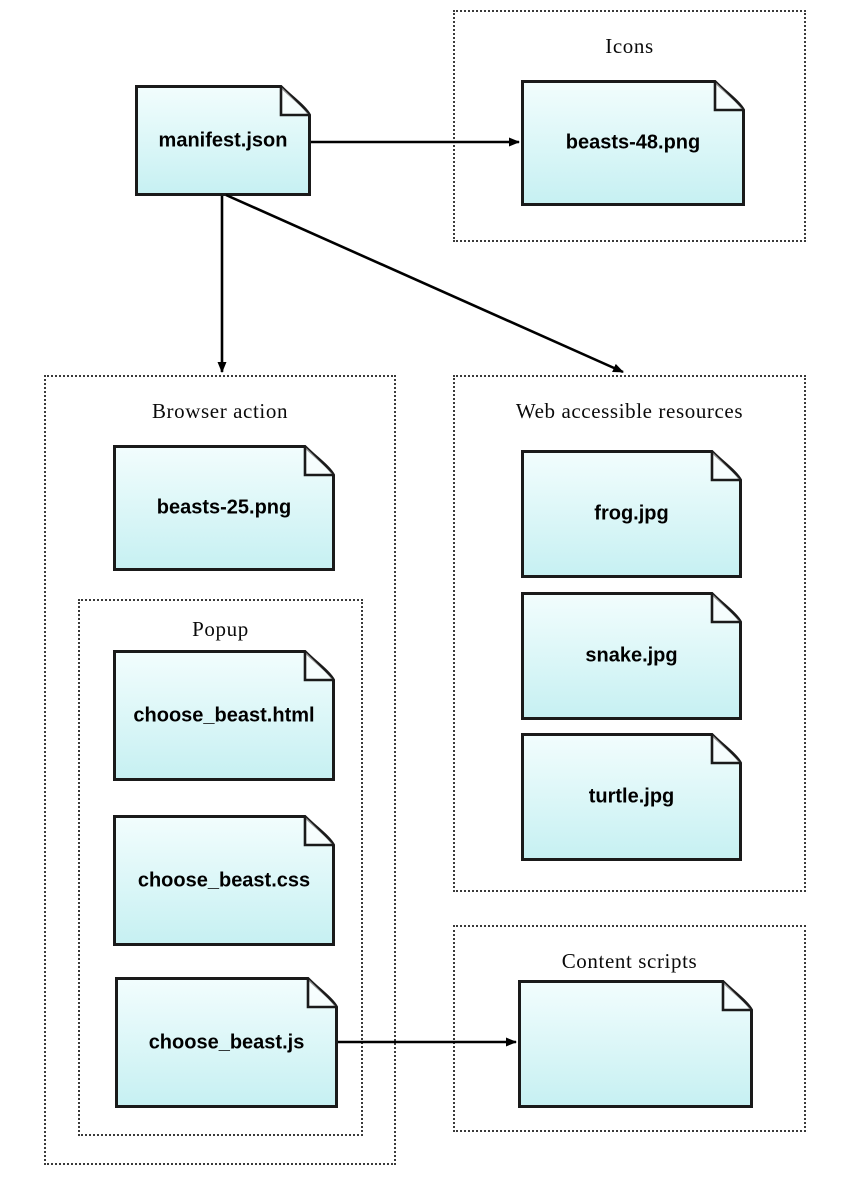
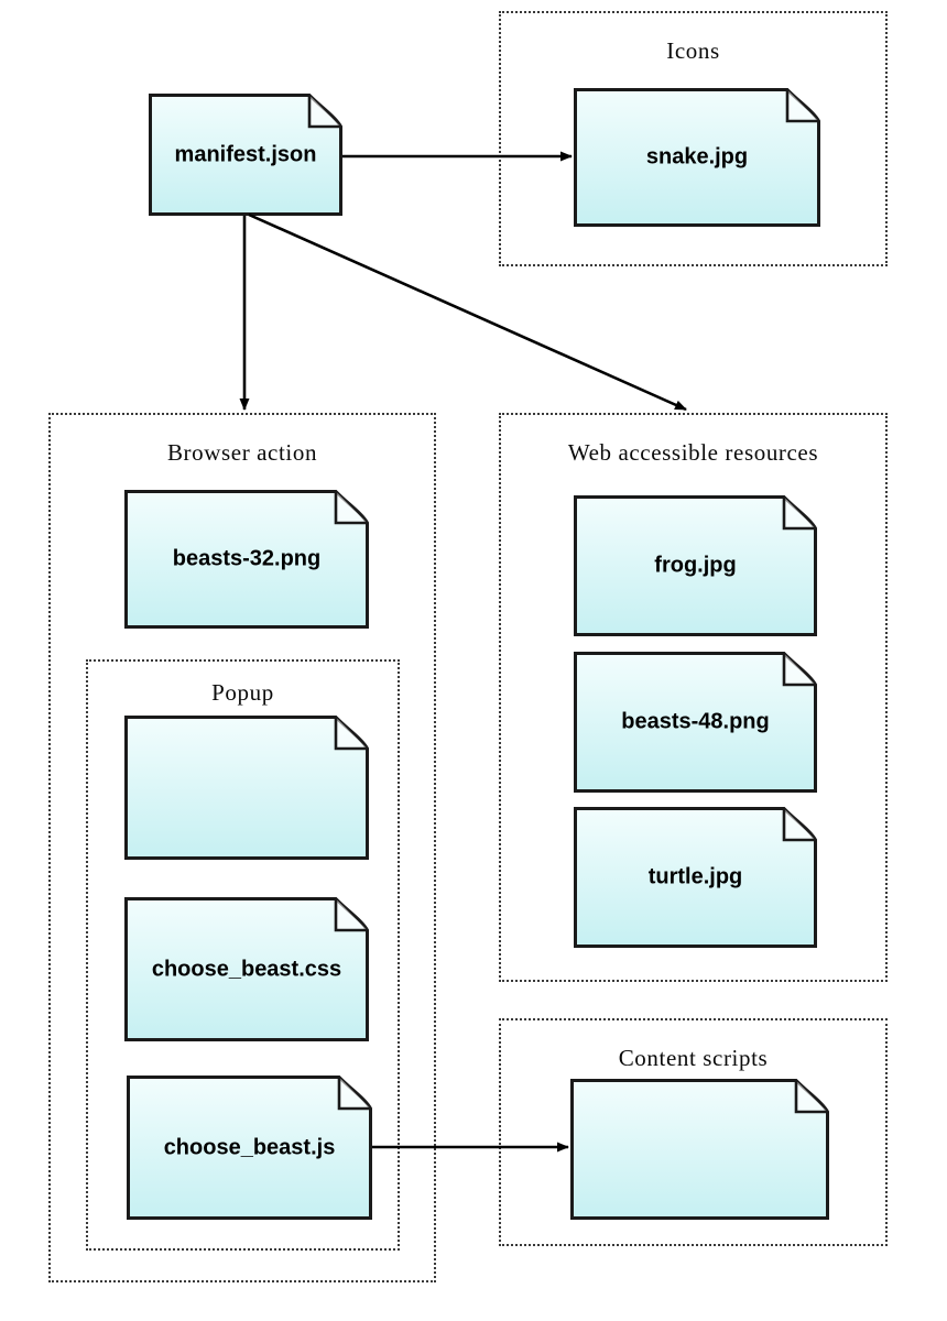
  Icons
  Browser action
  Popup
  Web accessible resources
  Content scripts
  manifest.json
- beasts-48.png
+ snake.jpg
- beasts-25.png
+ beasts-32.png
- choose_beast.html
  choose_beast.css
  choose_beast.js
  frog.jpg
- snake.jpg
+ beasts-48.png
  turtle.jpg
